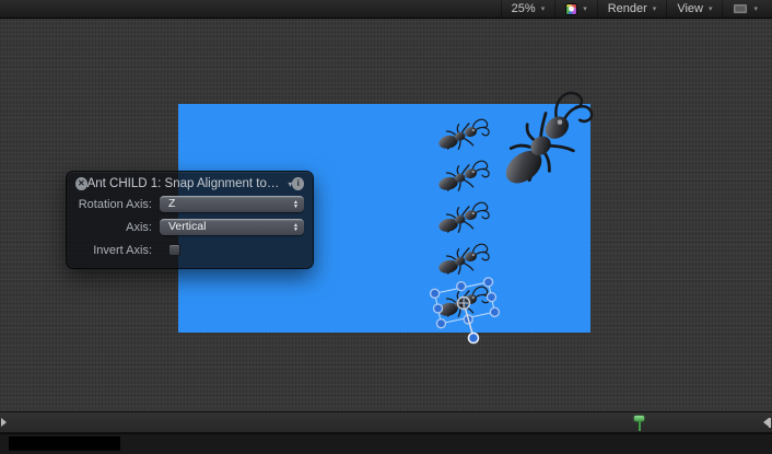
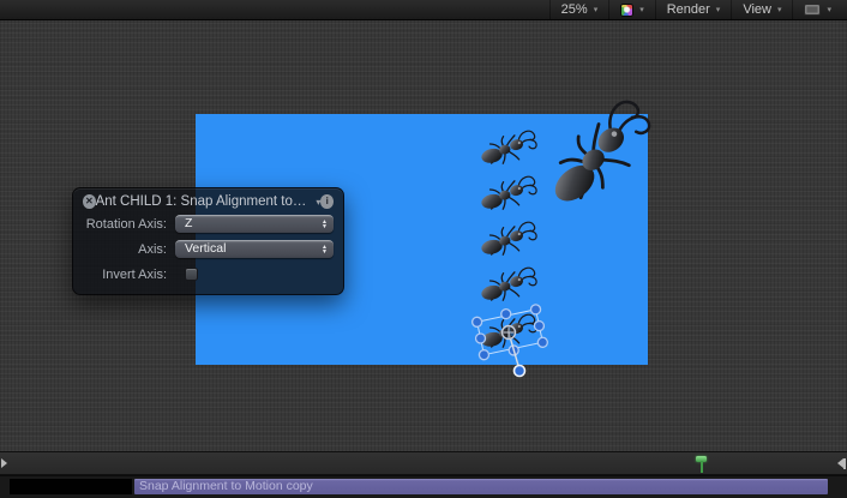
  25%
  Render
  View
  ✕
  Ant CHILD 1: Snap Alignment to…
  ▾
  i
  Rotation Axis:
  Z
  Axis:
  Vertical
  Invert Axis:
+ Snap Alignment to Motion copy
